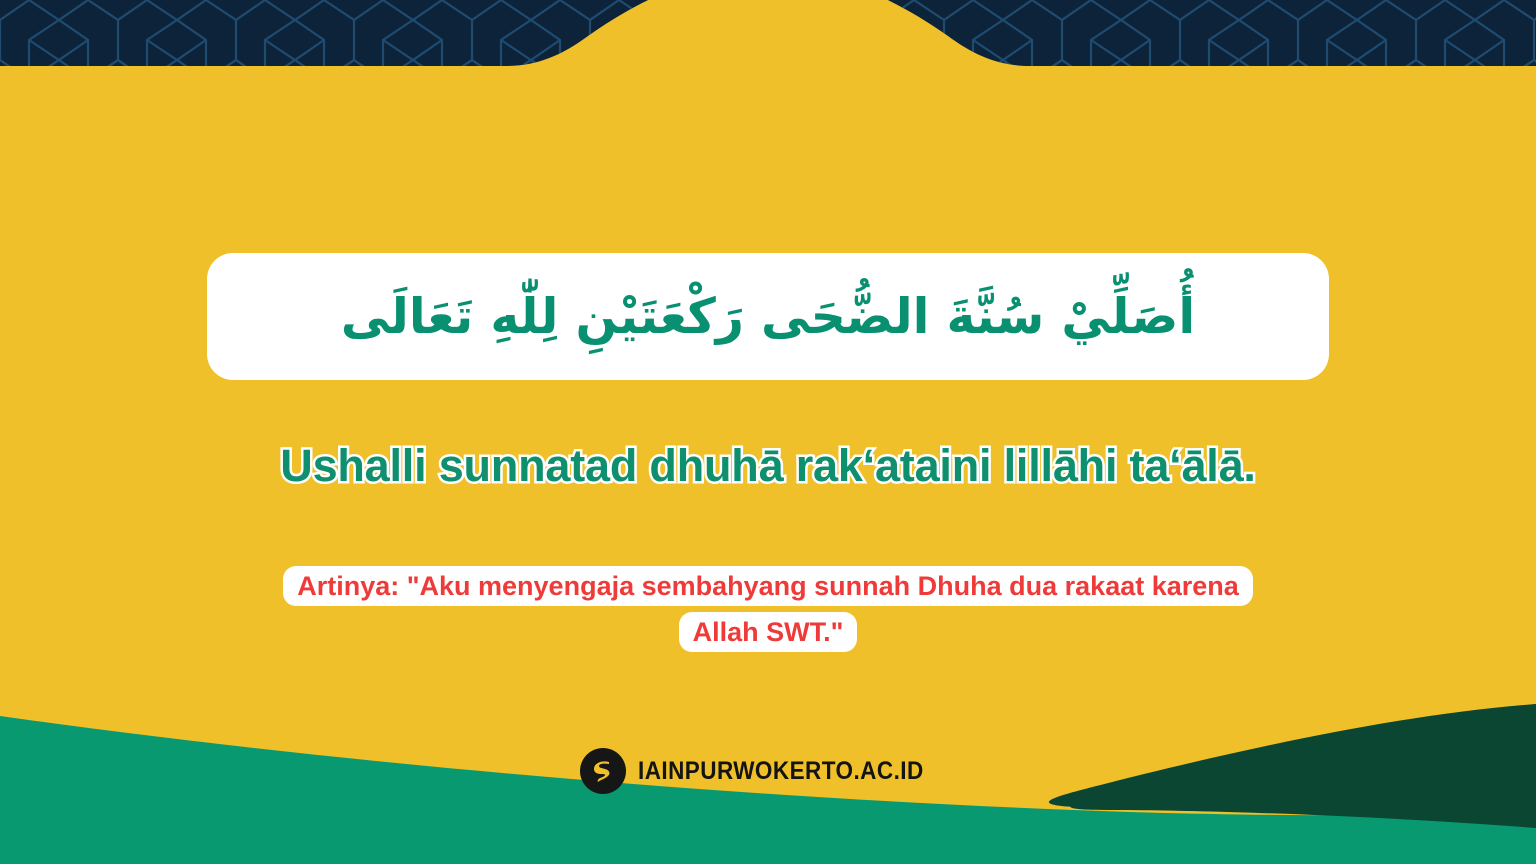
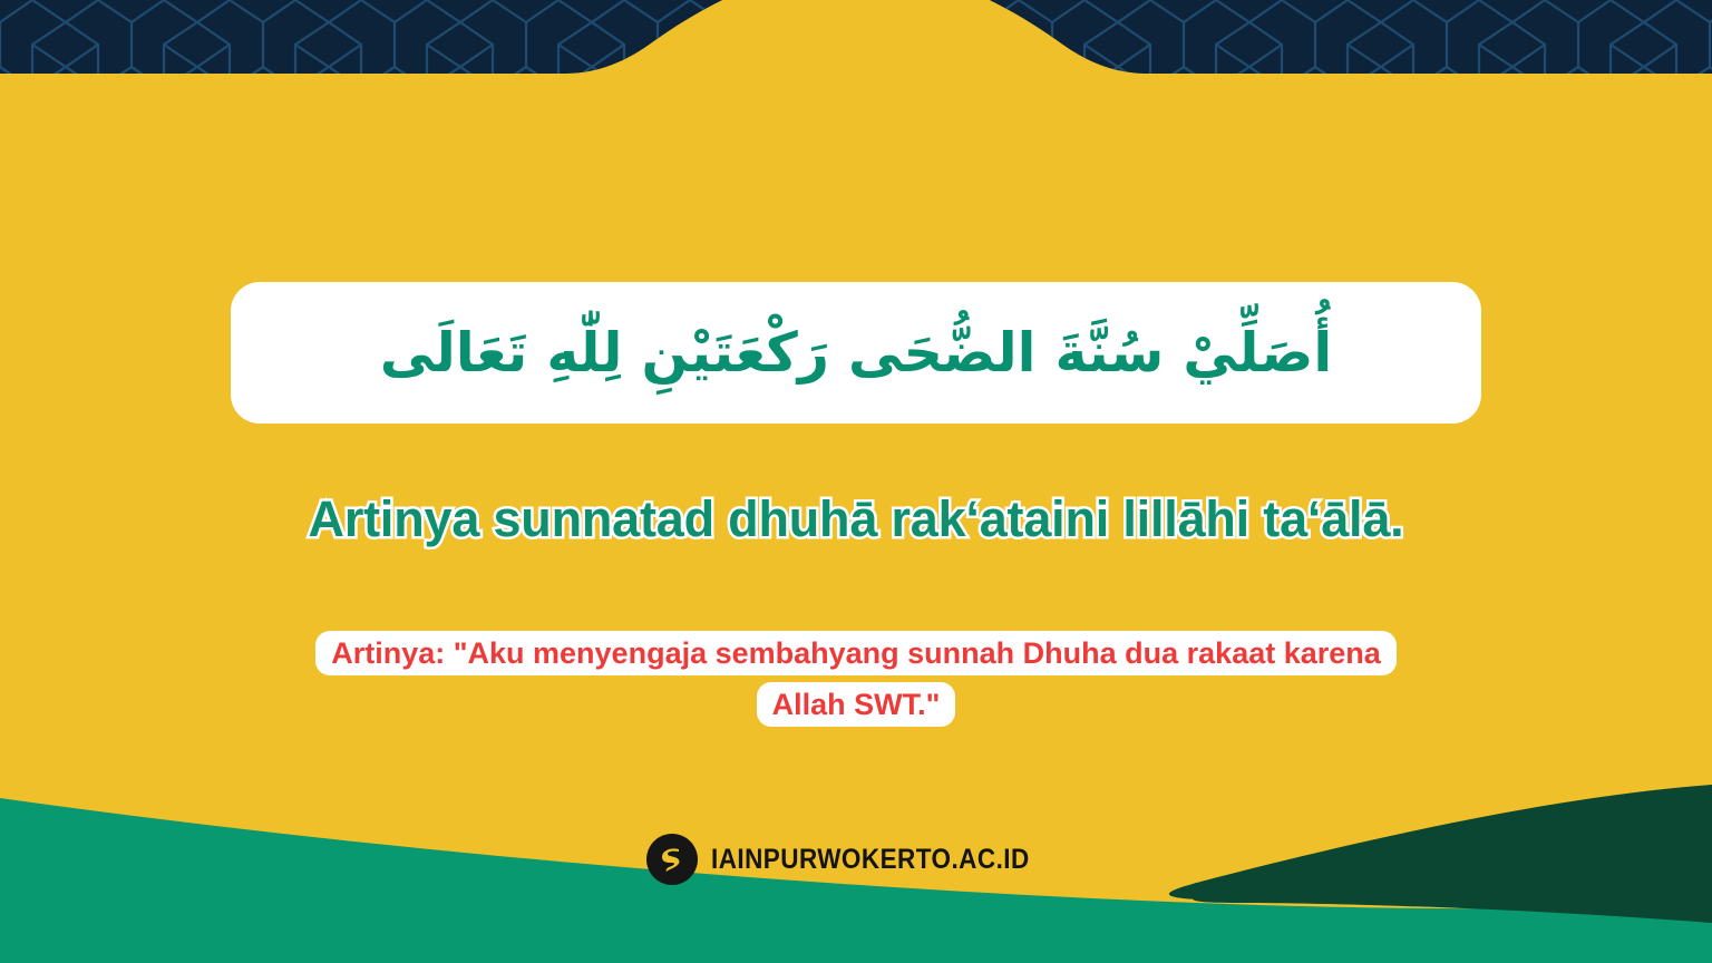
  أُصَلِّيْ سُنَّةَ الضُّحَى رَكْعَتَيْنِ لِلّٰهِ تَعَالَى
- Ushalli sunnatad dhuhā rak‘ataini lillāhi ta‘ālā.
+ Artinya sunnatad dhuhā rak‘ataini lillāhi ta‘ālā.
  Artinya: "Aku menyengaja sembahyang sunnah Dhuha dua rakaat karena Allah SWT."
  IAINPURWOKERTO.AC.ID
